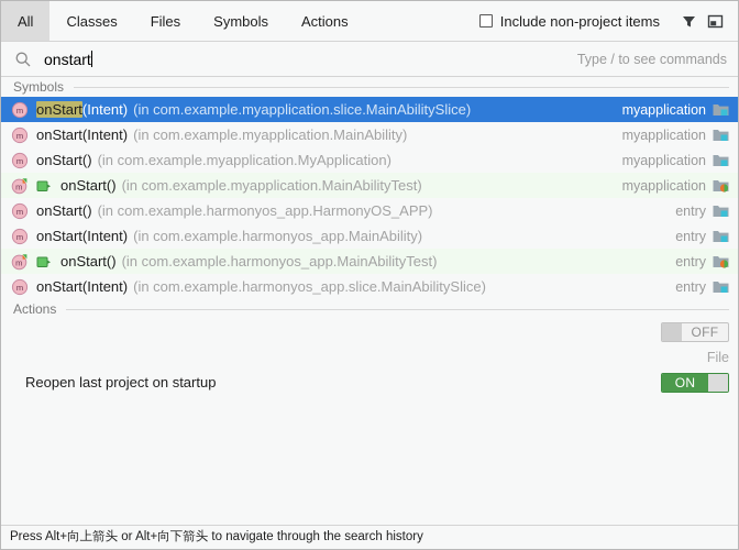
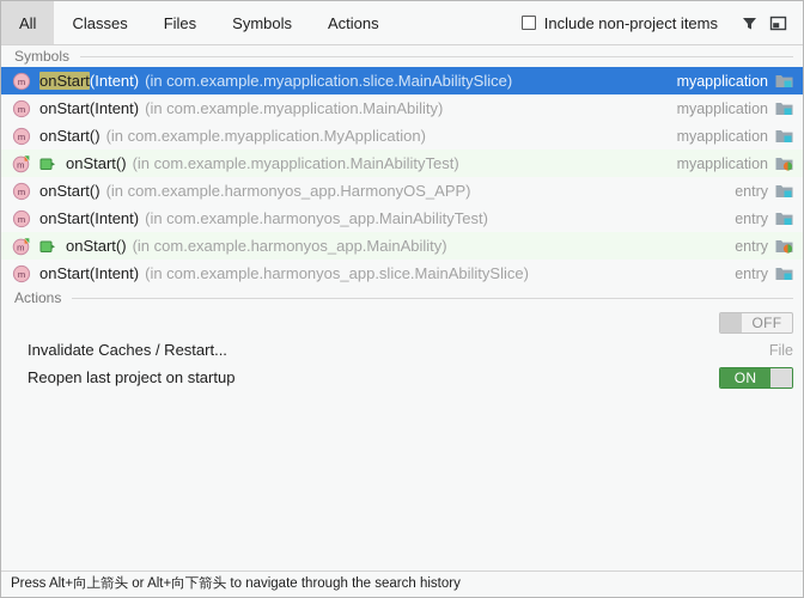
  All
  Classes
  Files
  Symbols
  Actions
  Include non-project items
- onstart
- Type / to see commands
  Symbols
  m
  onStart(Intent)
  (in com.example.myapplication.slice.MainAbilitySlice)
  myapplication
  m
  onStart(Intent)
  (in com.example.myapplication.MainAbility)
  myapplication
  m
  onStart()
  (in com.example.myapplication.MyApplication)
  myapplication
  m
  onStart()
  (in com.example.myapplication.MainAbilityTest)
  myapplication
  m
  onStart()
  (in com.example.harmonyos_app.HarmonyOS_APP)
  entry
  m
  onStart(Intent)
- (in com.example.harmonyos_app.MainAbility)
+ (in com.example.harmonyos_app.MainAbilityTest)
  entry
  m
  onStart()
- (in com.example.harmonyos_app.MainAbilityTest)
+ (in com.example.harmonyos_app.MainAbility)
  entry
  m
  onStart(Intent)
  (in com.example.harmonyos_app.slice.MainAbilitySlice)
  entry
  Actions
  OFF
+ Invalidate Caches / Restart...
  File
  Reopen last project on startup
  ON
  Press Alt+向上箭头 or Alt+向下箭头 to navigate through the search history
